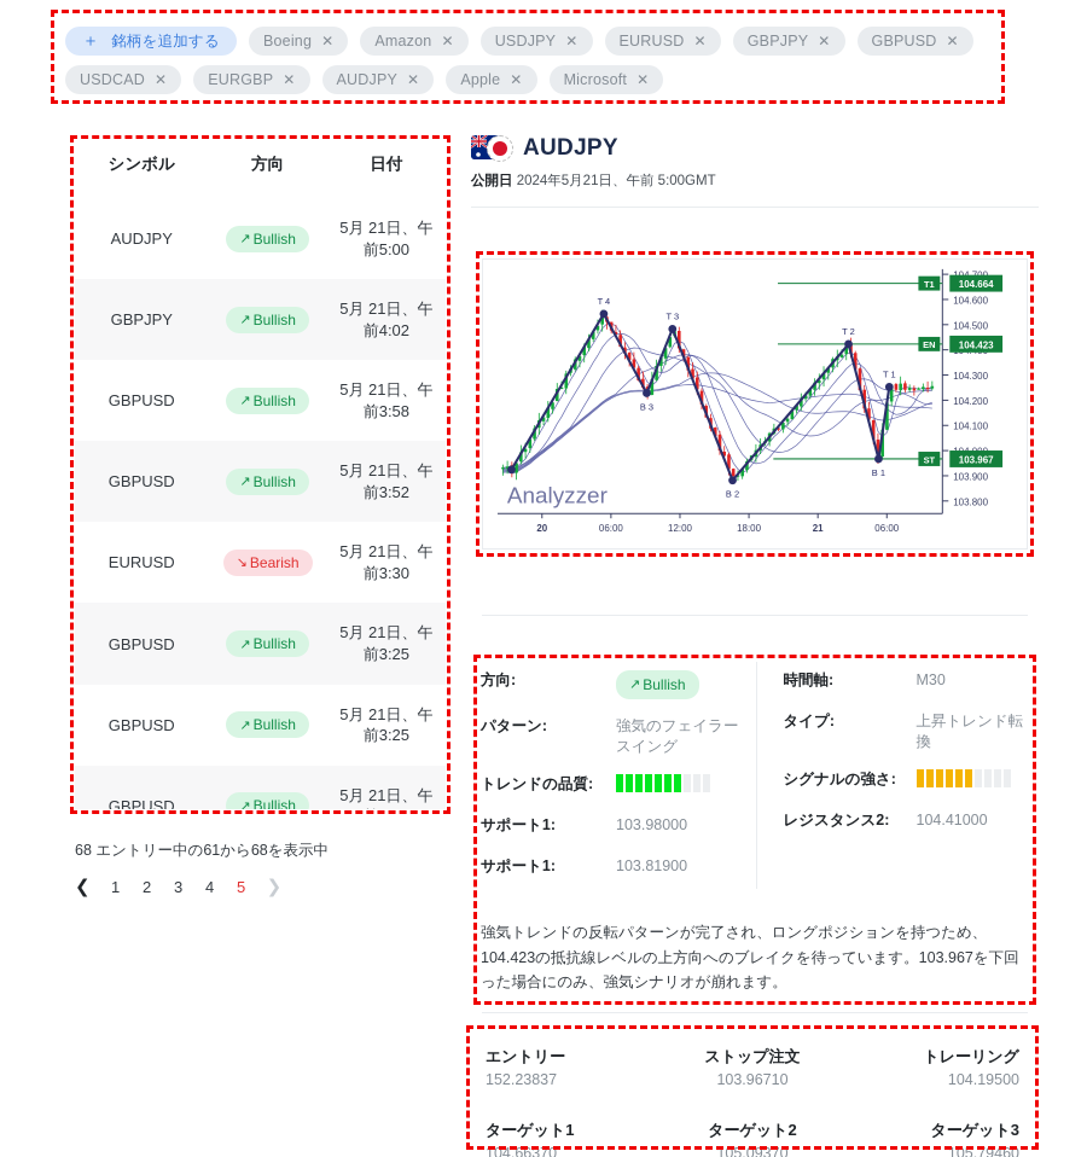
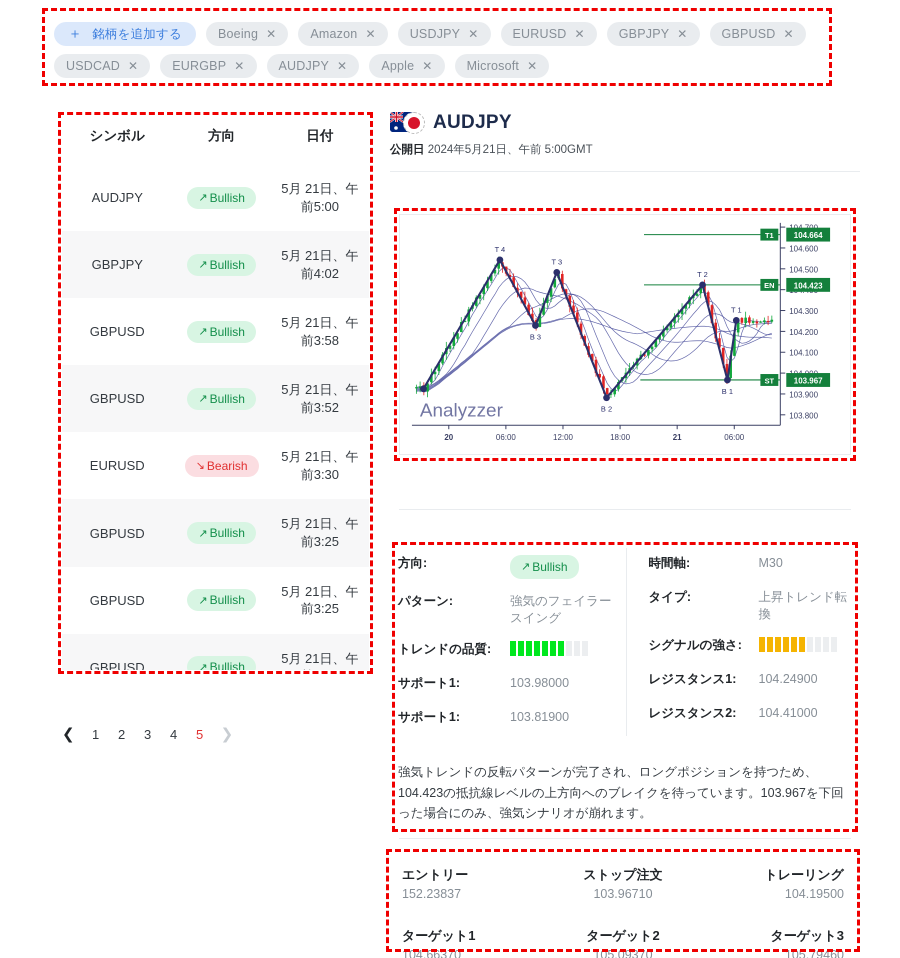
  ＋
  銘柄を追加する
  Boeing
  ✕
  Amazon
  ✕
  USDJPY
  ✕
  EURUSD
  ✕
  GBPJPY
  ✕
  GBPUSD
  ✕
  USDCAD
  ✕
  EURGBP
  ✕
  AUDJPY
  ✕
  Apple
  ✕
  Microsoft
  ✕
  シンボル	方向	日付
  AUDJPY	↗ Bullish	5月 21日、午前5:00
  GBPJPY	↗ Bullish	5月 21日、午前4:02
  GBPUSD	↗ Bullish	5月 21日、午前3:58
  GBPUSD	↗ Bullish	5月 21日、午前3:52
  EURUSD	↘ Bearish	5月 21日、午前3:30
  GBPUSD	↗ Bullish	5月 21日、午前3:25
  GBPUSD	↗ Bullish	5月 21日、午前3:25
  GBPUSD	↗ Bullish	5月 21日、午
- 68 エントリー中の61から68を表示中
  ❮
  1
  2
  3
  4
  5
  ❯
  AUDJPY
  公開日 2024年5月21日、午前 5:00GMT
  103.800
  103.900
  104.100
  104.200
  104.300
  104.500
  104.600
  20
  06:00
  12:00
  18:00
  21
  06:00
  T1
  104.664
  EN
  104.423
  ST
  103.967
  T 4
  B 3
  T 3
  B 2
  T 2
  B 1
  T 1
  Analyzzer
  方向:
  ↗
  Bullish
  パターン:
  強気のフェイラースイング
  トレンドの品質:
  サポート1:
  103.98000
  サポート1:
  103.81900
  時間軸:
  M30
  タイプ:
  上昇トレンド転換
  シグナルの強さ:
+ レジスタンス1:
+ 104.24900
  レジスタンス2:
  104.41000
  強気トレンドの反転パターンが完了され、ロングポジションを持つため、104.423の抵抗線レベルの上方向へのブレイクを待っています。103.967を下回った場合にのみ、強気シナリオが崩れます。
  エントリー
  152.23837
  ストップ注文
  103.96710
  トレーリング
  104.19500
  ターゲット1
  104.66370
  ターゲット2
  105.09370
  ターゲット3
  105.79460
